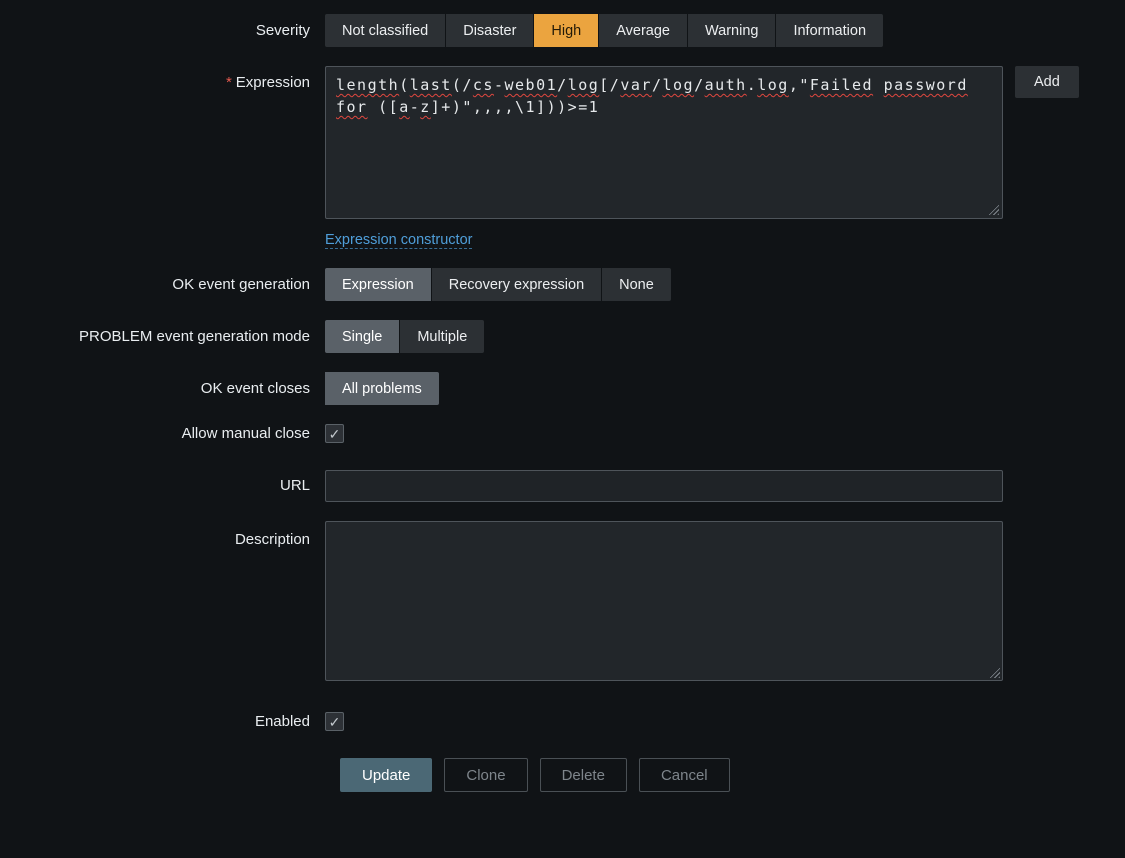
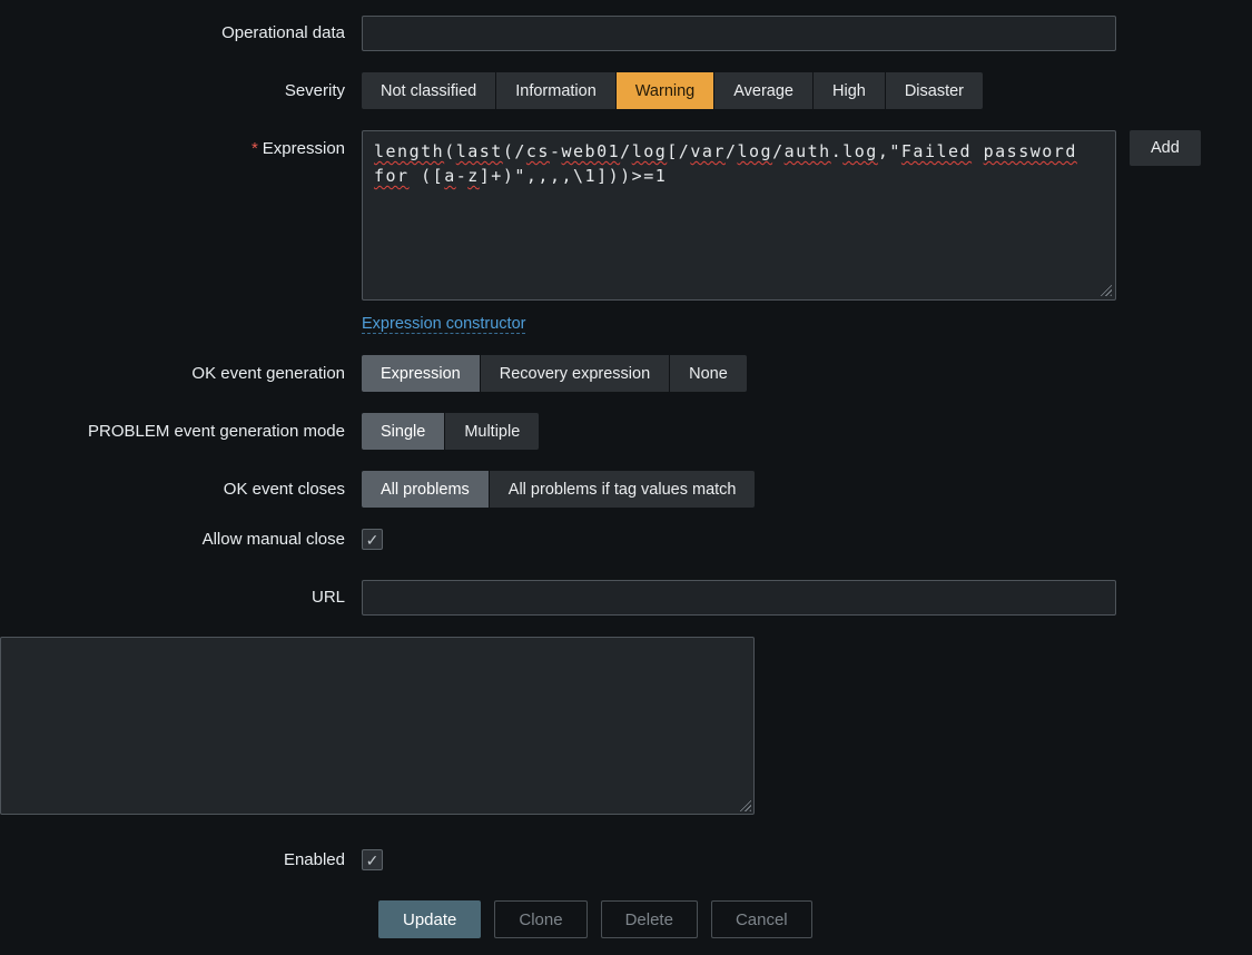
+ Operational data
  Severity
  Not classified
- Disaster
+ Information
- High
+ Warning
  Average
- Warning
+ High
- Information
+ Disaster
  * Expression
  length(last(/cs-web01/log[/var/log/auth.log,"Failed password for ([a-z]+)",,,,\1]))>=1
  Add
  Expression constructor
  OK event generation
  Expression
  Recovery expression
  None
  PROBLEM event generation mode
  Single
  Multiple
  OK event closes
  All problems
+ All problems if tag values match
  Allow manual close
  ✓
  URL
- Description
  Enabled
  ✓
  Update
  Clone
  Delete
  Cancel
